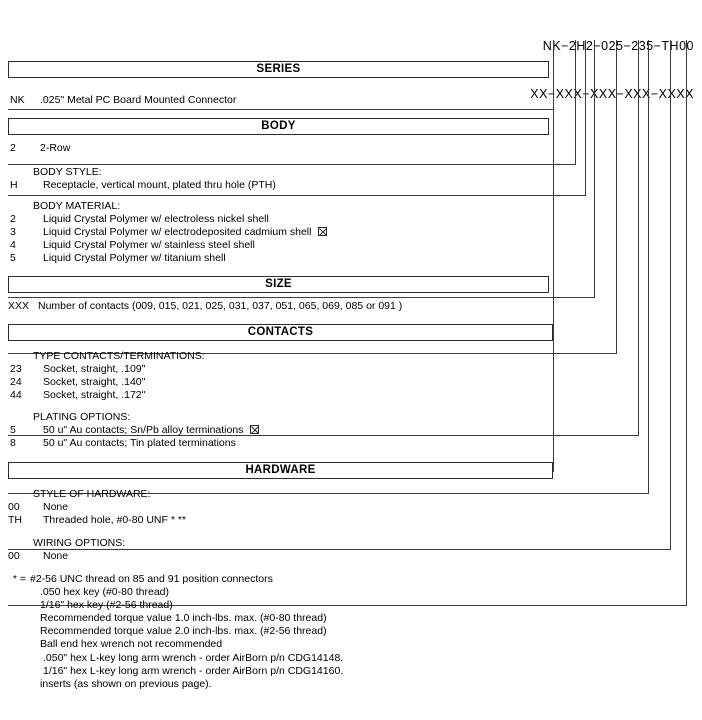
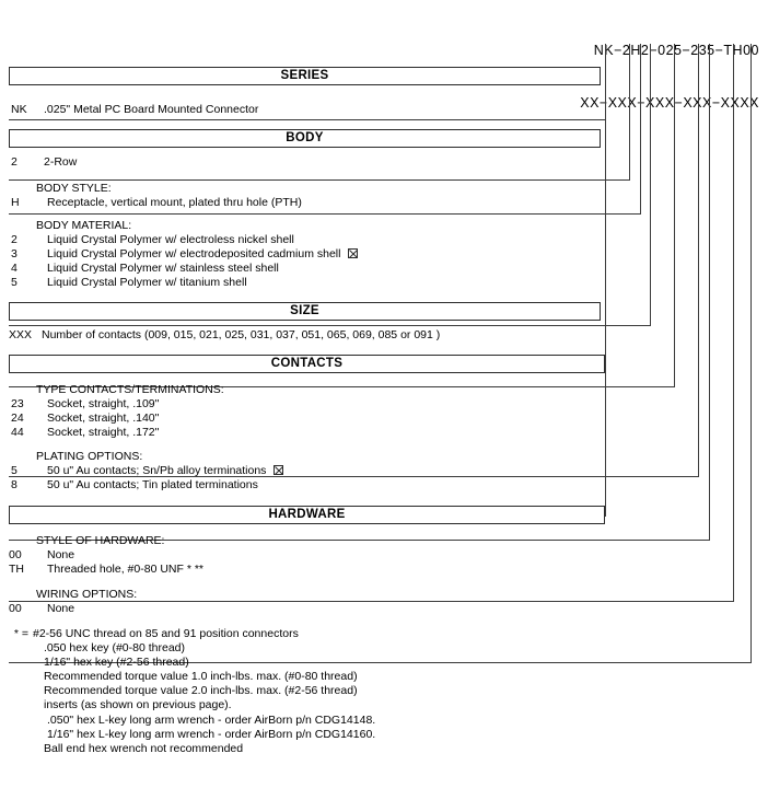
  NK−2H2−025−235−TH00
  XX−XXX−XX−XX−XXXX
  SERIES
  NK
  .025" Metal PC Board Mounted Connector
  BODY
  2
  2-Row
  BODY STYLE:
  H
  Receptacle, vertical mount, plated thru hole (PTH)
  BODY MATERIAL:
  2
  Liquid Crystal Polymer w/ electroless nickel shell
  3
  Liquid Crystal Polymer w/ electrodeposited cadmium shell
  4
  Liquid Crystal Polymer w/ stainless steel shell
  5
  Liquid Crystal Polymer w/ titanium shell
  SIZE
  XXX
  Number of contacts (009, 015, 021, 025, 031, 037, 051, 065, 069, 085 or 091 )
  CONTACTS
  TYPE CONTACTS/TERMINATIONS:
  23
  Socket, straight, .109"
  24
  Socket, straight, .140"
  44
  Socket, straight, .172"
  PLATING OPTIONS:
  5
  50 u" Au contacts; Sn/Pb alloy terminations
  8
  50 u" Au contacts; Tin plated terminations
  HARDWARE
  STYLE OF HARDWARE:
  00
  None
  TH
  Threaded hole, #0-80 UNF * **
  WIRING OPTIONS:
  00
  None
  * =
  #2-56 UNC thread on 85 and 91 position connectors
  .050 hex key (#0-80 thread)
  1/16" hex key (#2-56 thread)
  Recommended torque value 1.0 inch-lbs. max. (#0-80 thread)
  Recommended torque value 2.0 inch-lbs. max. (#2-56 thread)
- Ball end hex wrench not recommended
+ inserts (as shown on previous page).
  .050" hex L-key long arm wrench - order AirBorn p/n CDG14148.
  1/16" hex L-key long arm wrench - order AirBorn p/n CDG14160.
- inserts (as shown on previous page).
+ Ball end hex wrench not recommended
